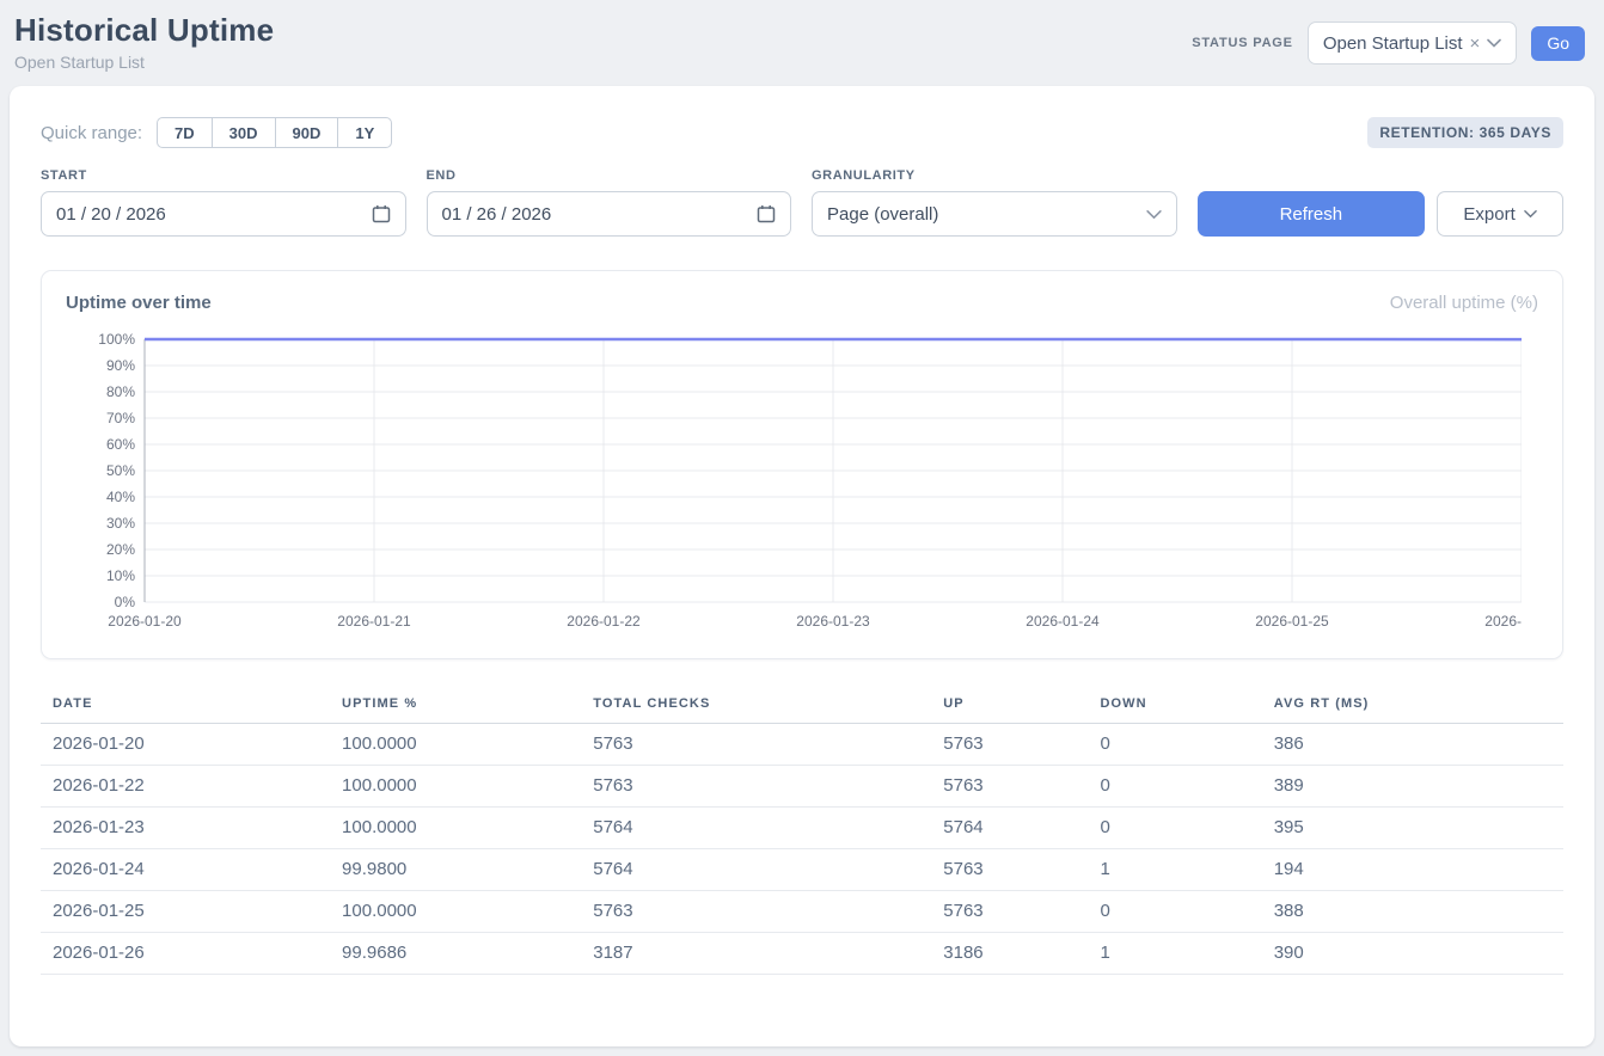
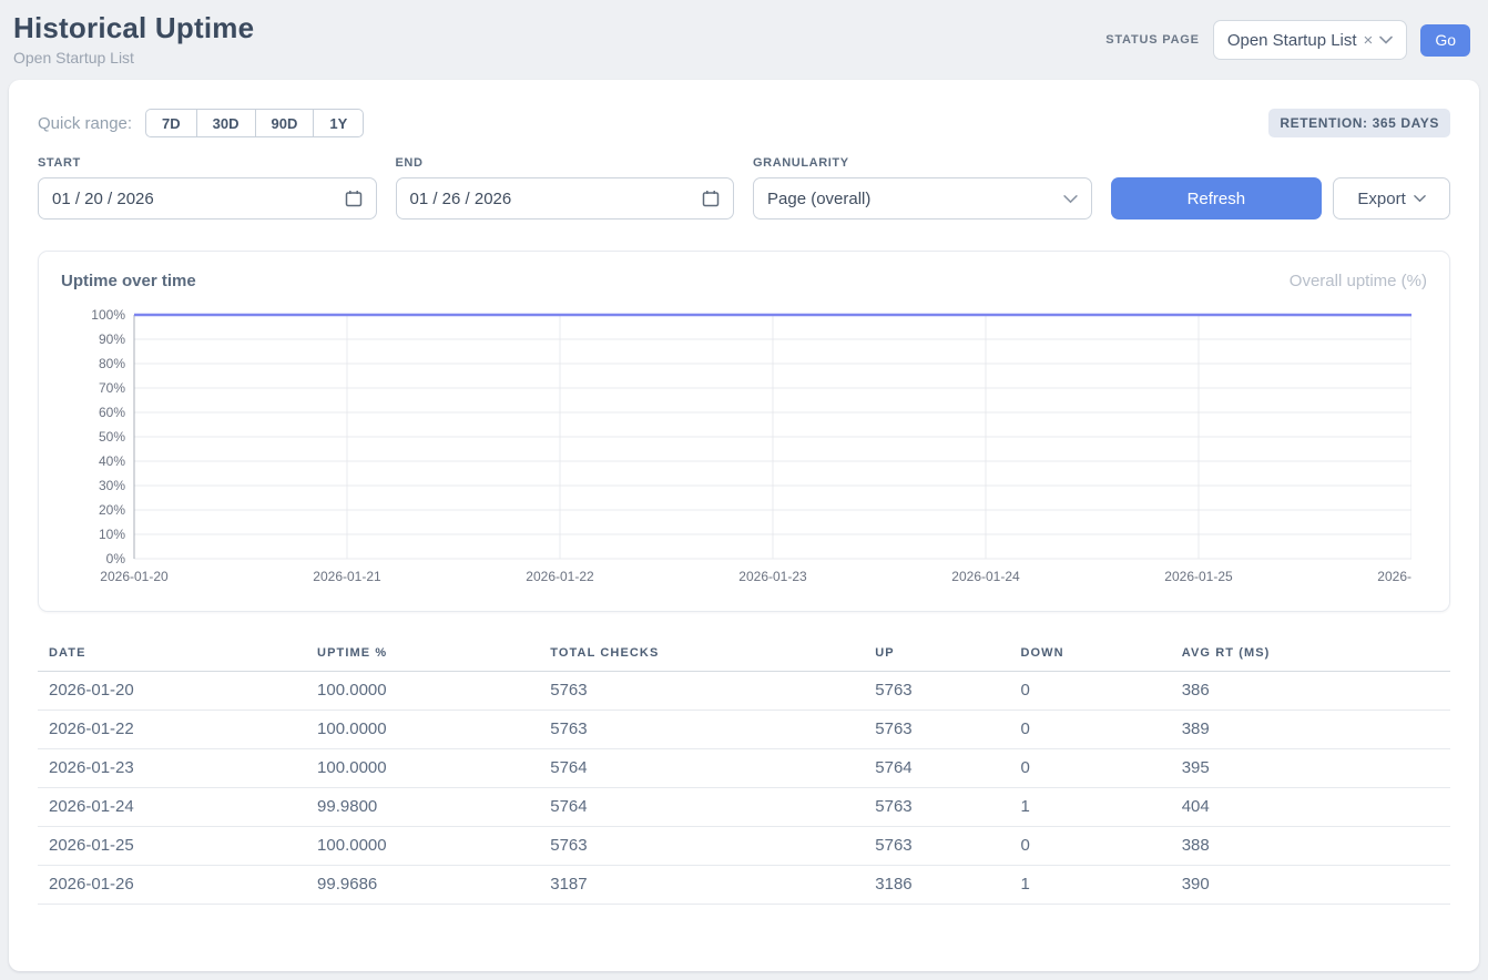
  Historical Uptime
  Open Startup List
  STATUS PAGE
  Open Startup List
  ×
  Go
  Quick range:
  7D
  30D
  90D
  1Y
  RETENTION: 365 DAYS
  START
  01 / 20 / 2026
  END
  01 / 26 / 2026
  GRANULARITY
  Page (overall)
  Refresh
  Export
  Uptime over time
  Overall uptime (%)
  0%
  10%
  20%
  30%
  40%
  50%
  60%
  70%
  80%
  90%
  100%
  2026-01-20
  2026-01-21
  2026-01-22
  2026-01-23
  2026-01-24
  2026-01-25
  DATE	UPTIME %	TOTAL CHECKS	UP	DOWN	AVG RT (MS)
  2026-01-20	100.0000	5763	5763	0	386
  2026-01-22	100.0000	5763	5763	0	389
  2026-01-23	100.0000	5764	5764	0	395
- 2026-01-24	99.9800	5764	5763	1	194
+ 2026-01-24	99.9800	5764	5763	1	404
  2026-01-25	100.0000	5763	5763	0	388
  2026-01-26	99.9686	3187	3186	1	390
